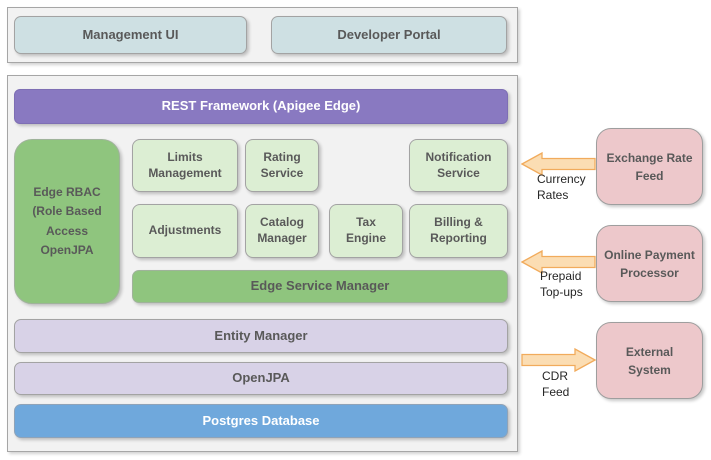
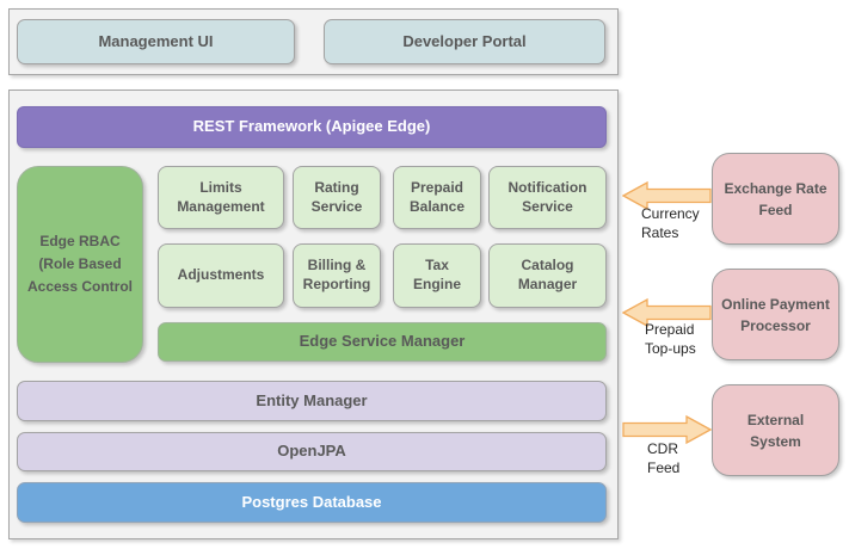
  Management UI
  Developer Portal
  REST Framework (Apigee Edge)
- Edge RBAC (Role Based Access OpenJPA
+ Edge RBAC (Role Based Access Control
  Limits Management
  Rating Service
+ Prepaid Balance
  Notification Service
  Adjustments
- Catalog Manager
+ Billing & Reporting
  Tax Engine
- Billing & Reporting
+ Catalog Manager
  Edge Service Manager
  Entity Manager
  OpenJPA
  Postgres Database
  Exchange Rate Feed
  Online Payment Processor
  External System
  Currency
  Rates
  Prepaid
  Top-ups
  CDR
  Feed
